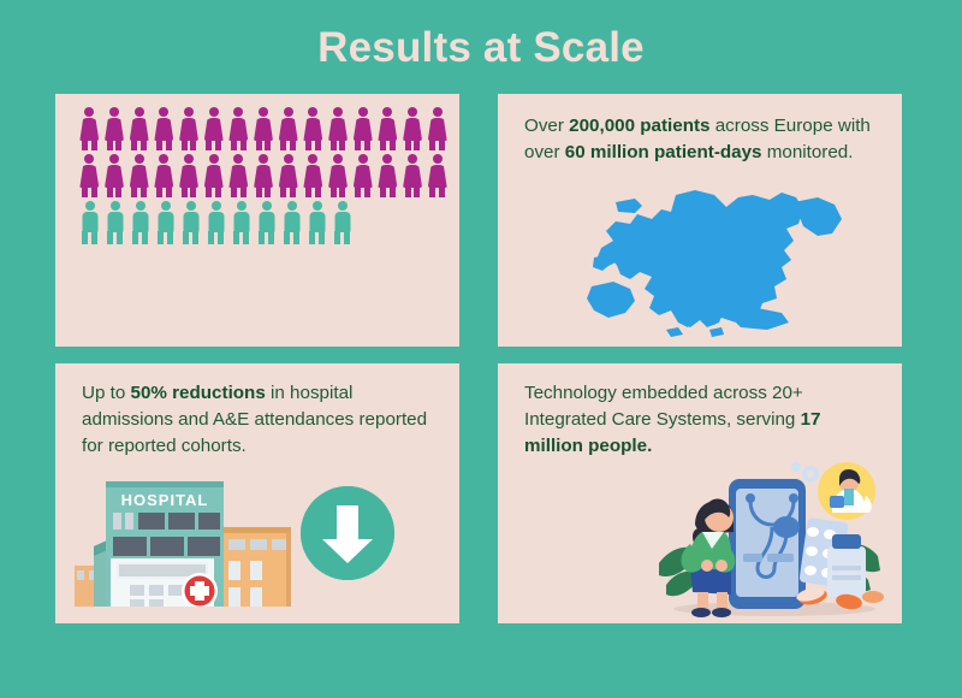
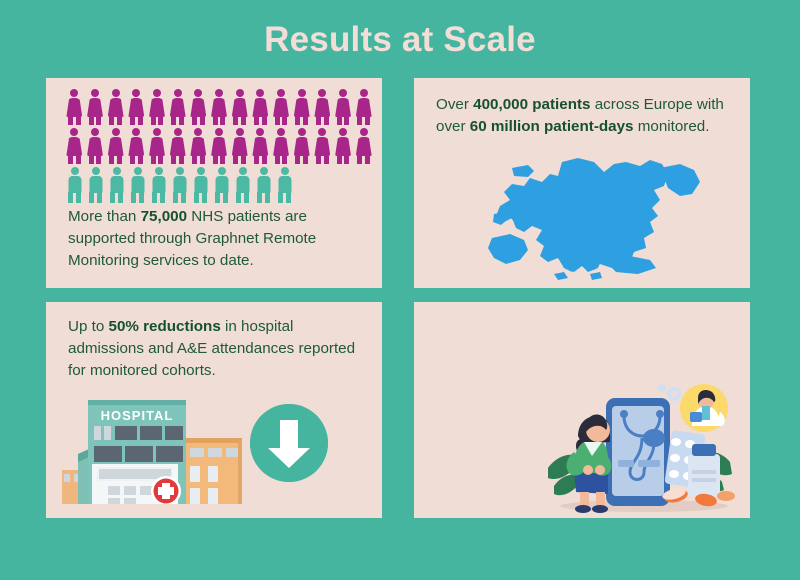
  Results at Scale
+ More than 75,000 NHS patients are supported through Graphnet Remote Monitoring services to date.
- Over 200,000 patients across Europe with over 60 million patient-days monitored.
+ Over 400,000 patients across Europe with over 60 million patient-days monitored.
- Up to 50% reductions in hospital admissions and A&E attendances reported for reported cohorts.
+ Up to 50% reductions in hospital admissions and A&E attendances reported for monitored cohorts.
  HOSPITAL
- Technology embedded across 20+ Integrated Care Systems, serving 17 million people.
